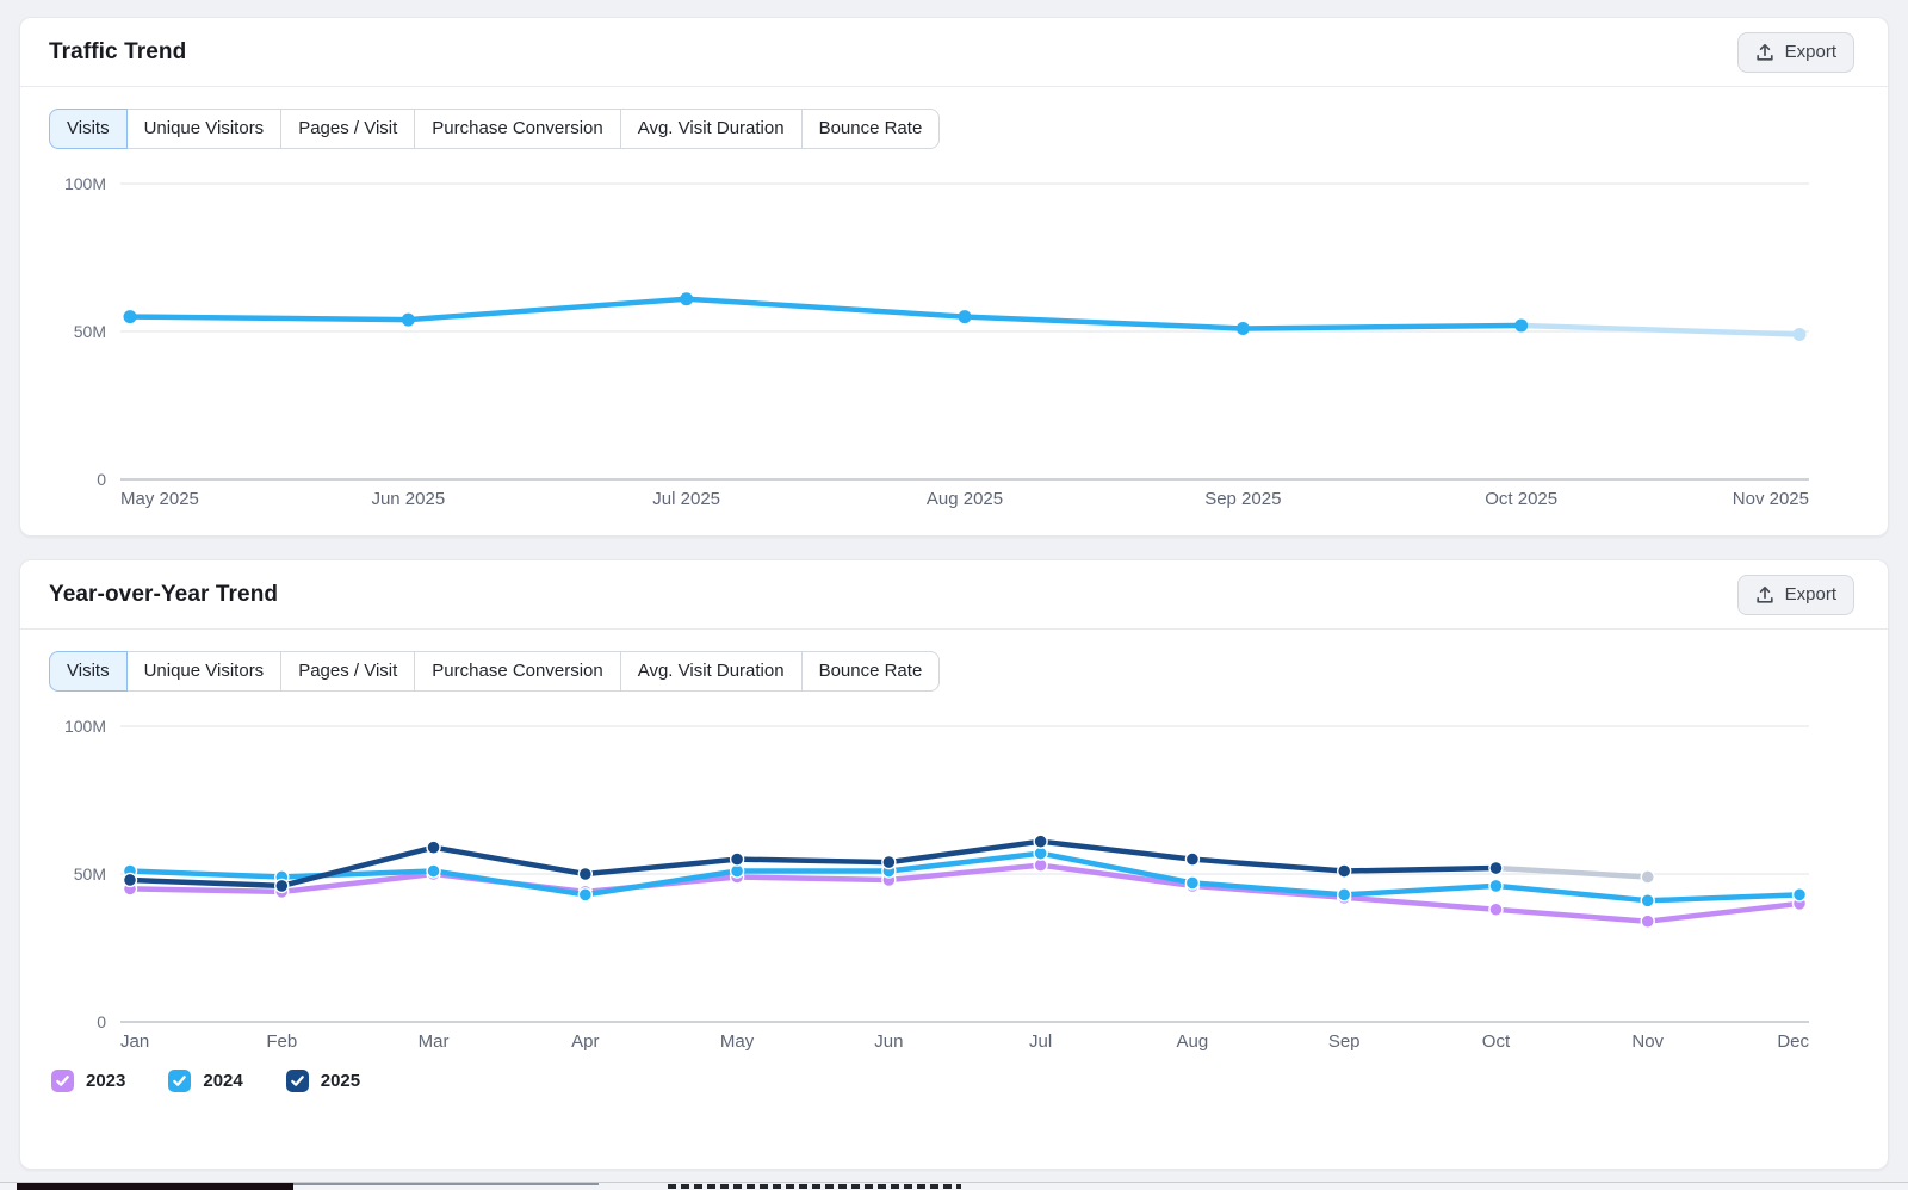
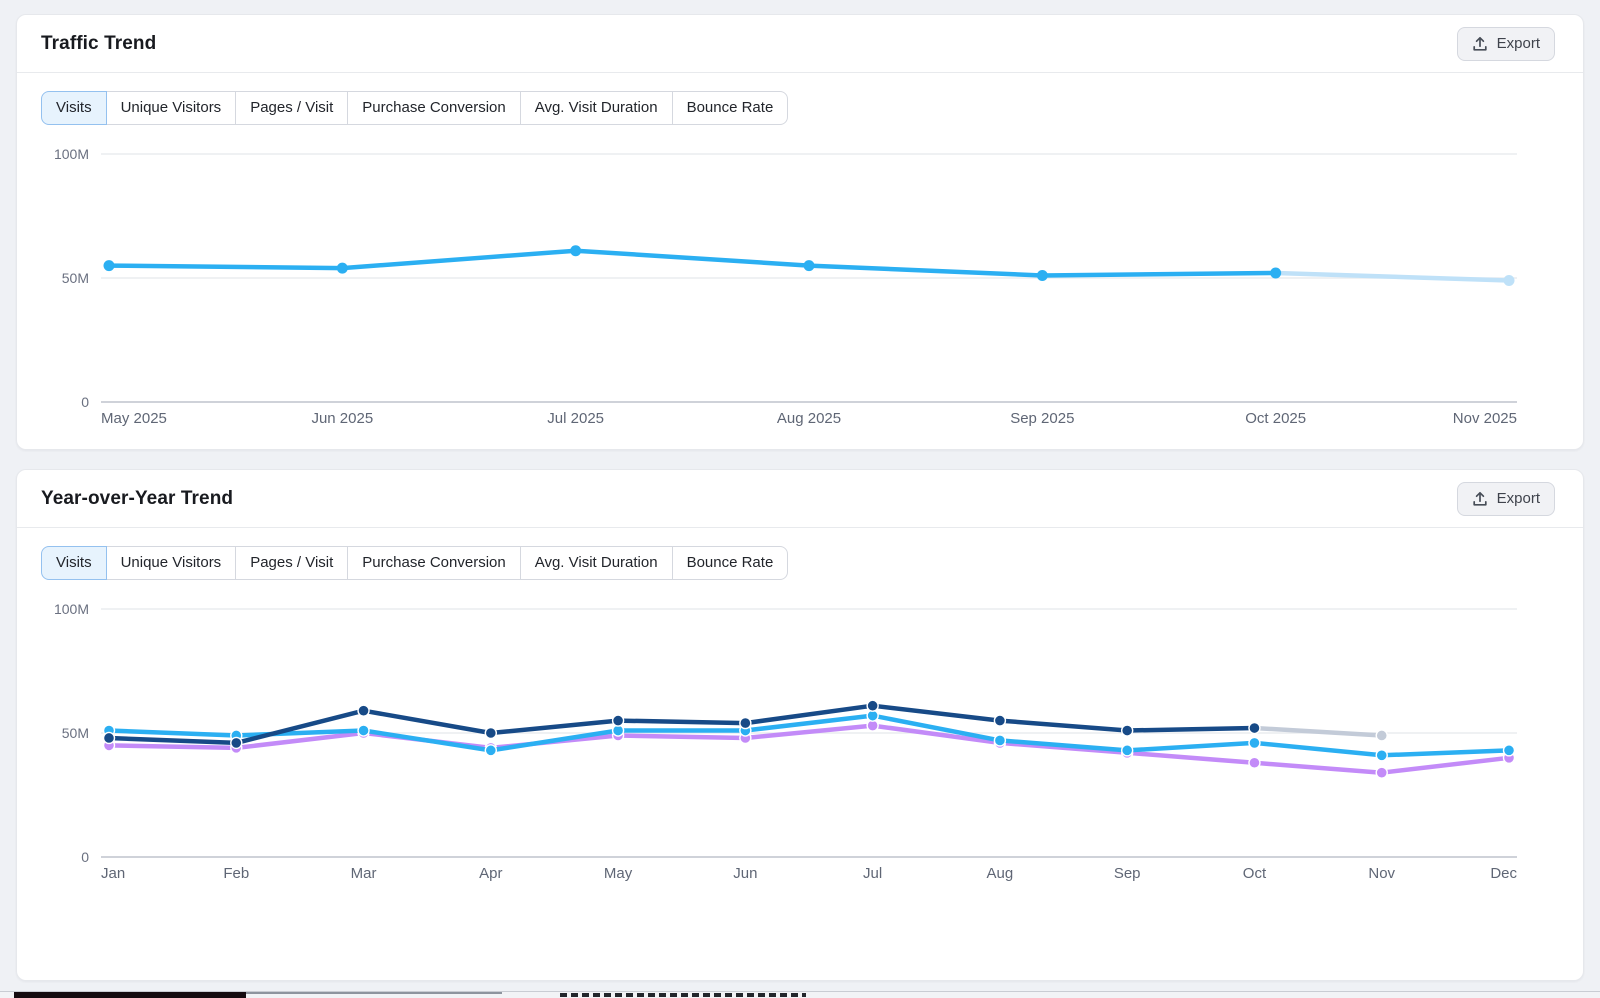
  Traffic Trend
  Export
  Visits
  Unique Visitors
  Pages / Visit
  Purchase Conversion
  Avg. Visit Duration
  Bounce Rate
  100M
  50M
  0
  May 2025
  Jun 2025
  Jul 2025
  Aug 2025
  Sep 2025
  Oct 2025
  Nov 2025
  Year-over-Year Trend
  Export
  Visits
  Unique Visitors
  Pages / Visit
  Purchase Conversion
  Avg. Visit Duration
  Bounce Rate
  100M
  50M
  0
  Jan
  Feb
  Mar
  Apr
  May
  Jun
  Jul
  Aug
  Sep
  Oct
  Nov
  Dec
- 2023
- 2024
- 2025
